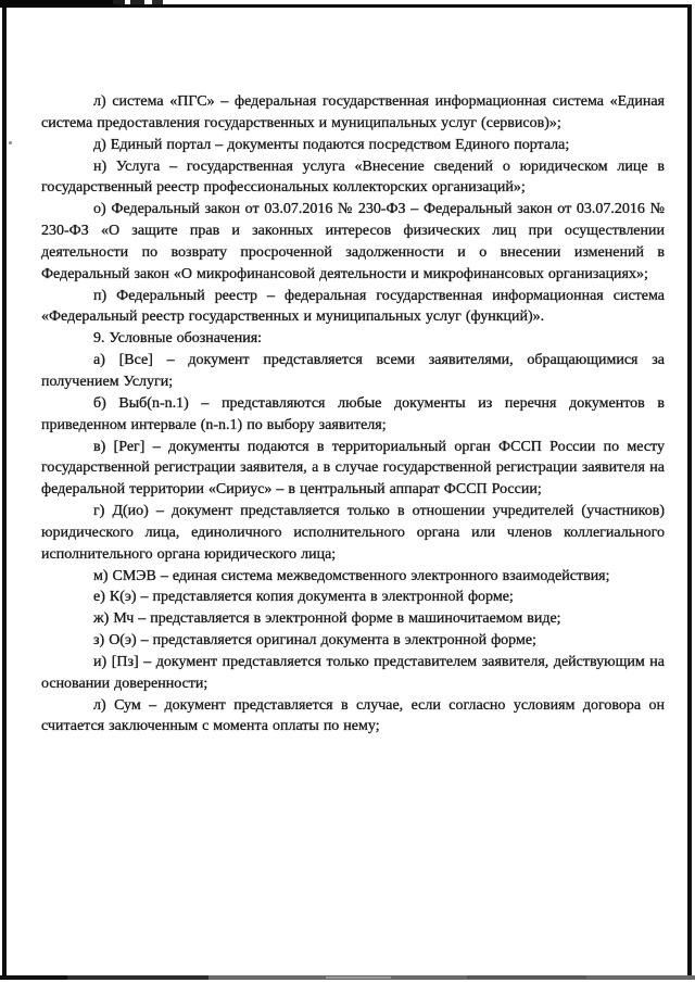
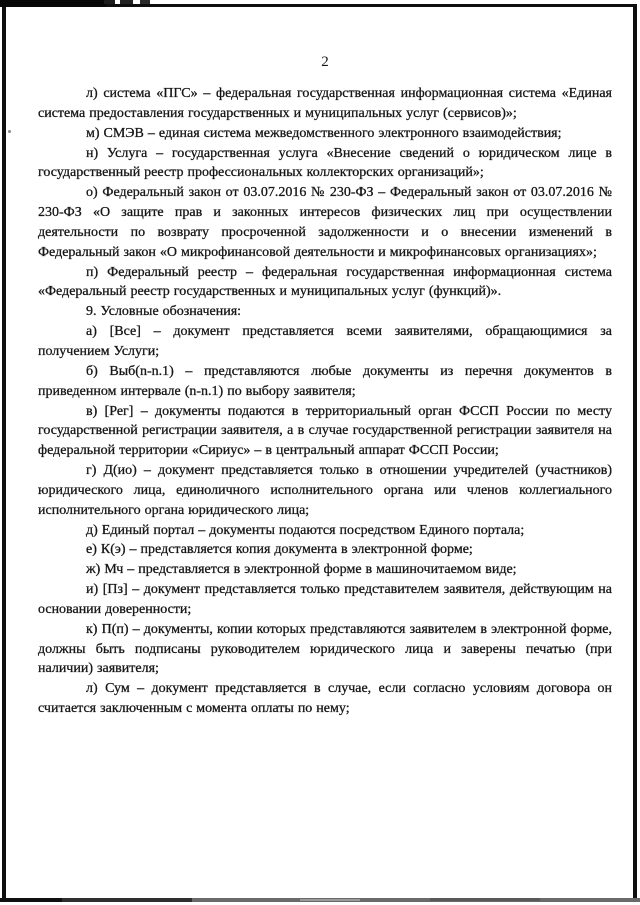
+ 2
  л) система «ПГС» – федеральная государственная информационная система «Единая система предоставления государственных и муниципальных услуг (сервисов)»;
- д) Единый портал – документы подаются посредством Единого портала;
+ м) СМЭВ – единая система межведомственного электронного взаимодействия;
  н) Услуга – государственная услуга «Внесение сведений о юридическом лице в государственный реестр профессиональных коллекторских организаций»;
  о) Федеральный закон от 03.07.2016 № 230-ФЗ – Федеральный закон от 03.07.2016 № 230-ФЗ «О защите прав и законных интересов физических лиц при осуществлении деятельности по возврату просроченной задолженности и о внесении изменений в Федеральный закон «О микрофинансовой деятельности и микрофинансовых организациях»;
  п) Федеральный реестр – федеральная государственная информационная система «Федеральный реестр государственных и муниципальных услуг (функций)».
  9. Условные обозначения:
  а) [Все] – документ представляется всеми заявителями, обращающимися за получением Услуги;
  б) Выб(n-n.1) – представляются любые документы из перечня документов в приведенном интервале (n-n.1) по выбору заявителя;
  в) [Рег] – документы подаются в территориальный орган ФССП России по месту государственной регистрации заявителя, а в случае государственной регистрации заявителя на федеральной территории «Сириус» – в центральный аппарат ФССП России;
  г) Д(ио) – документ представляется только в отношении учредителей (участников) юридического лица, единоличного исполнительного органа или членов коллегиального исполнительного органа юридического лица;
- м) СМЭВ – единая система межведомственного электронного взаимодействия;
+ д) Единый портал – документы подаются посредством Единого портала;
  е) К(э) – представляется копия документа в электронной форме;
  ж) Мч – представляется в электронной форме в машиночитаемом виде;
- з) О(э) – представляется оригинал документа в электронной форме;
  и) [Пз] – документ представляется только представителем заявителя, действующим на основании доверенности;
+ к) П(п) – документы, копии которых представляются заявителем в электронной форме, должны быть подписаны руководителем юридического лица и заверены печатью (при наличии) заявителя;
  л) Сум – документ представляется в случае, если согласно условиям договора он считается заключенным с момента оплаты по нему;
